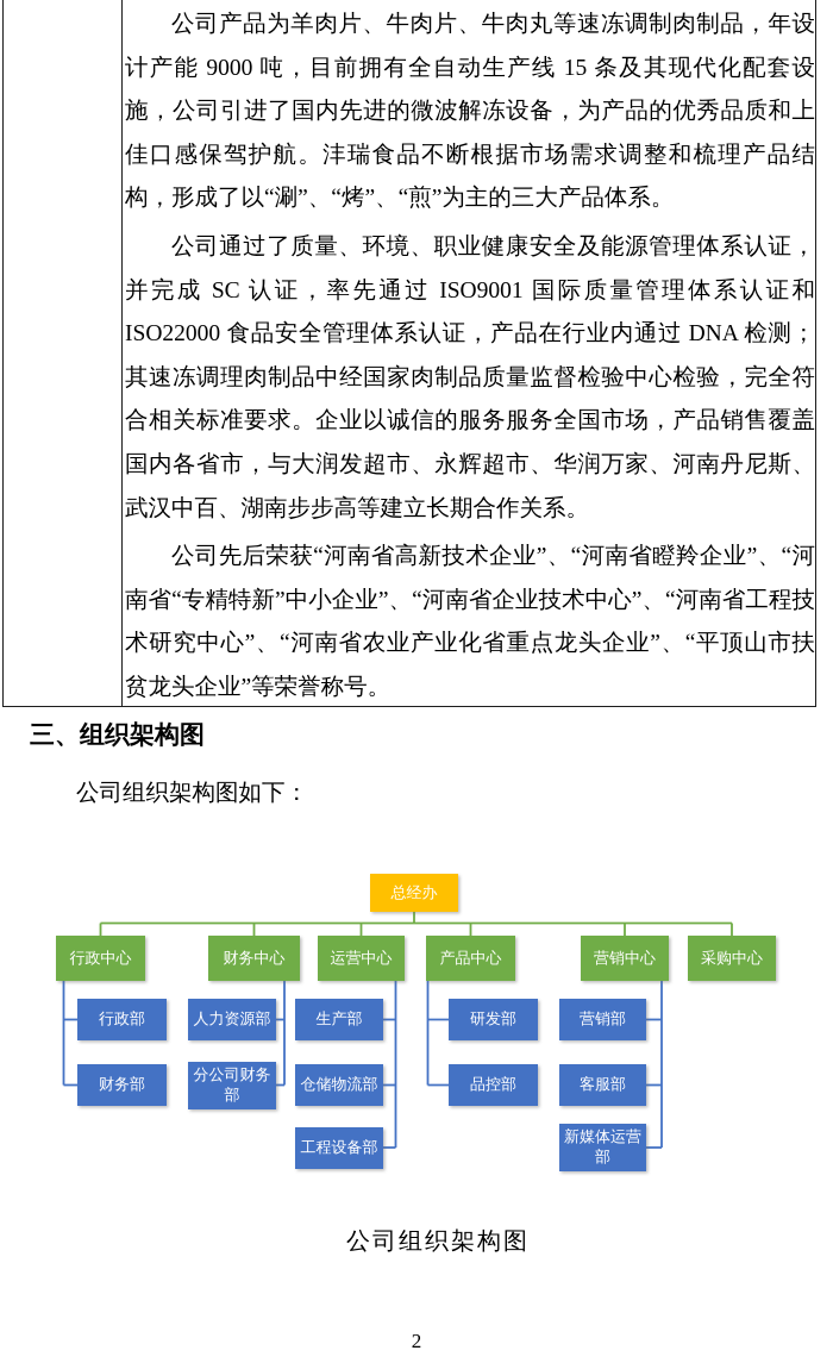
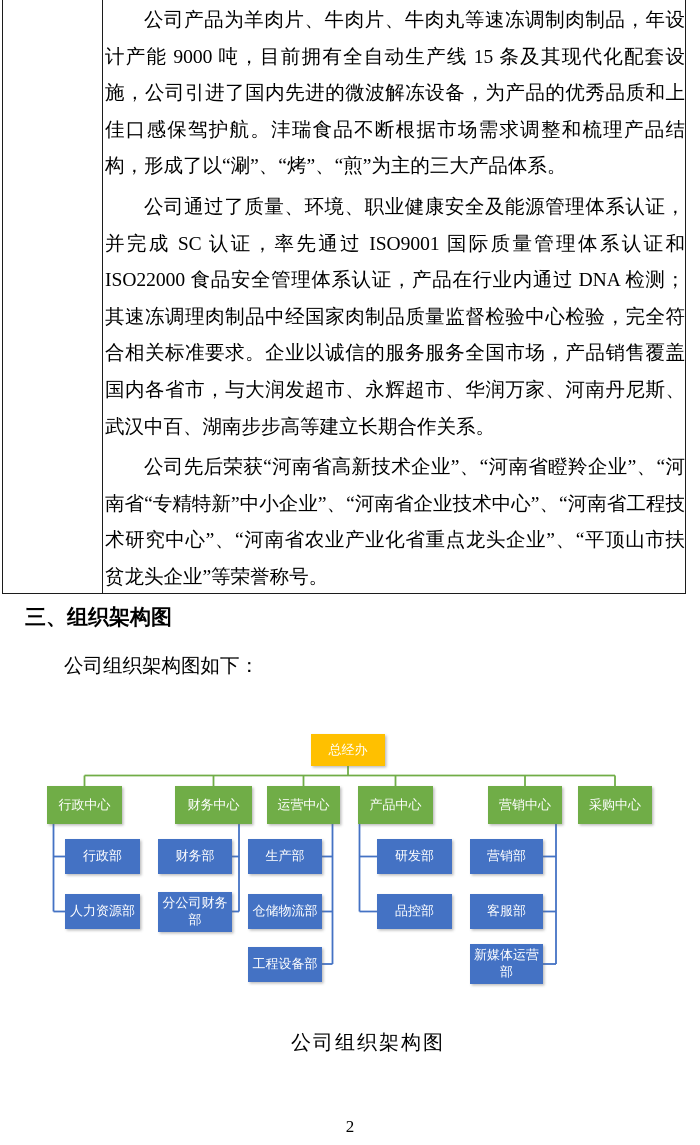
  公司产品为羊肉片、牛肉片、牛肉丸等速冻调制肉制品，年设计产能 9000 吨，目前拥有全自动生产线 15 条及其现代化配套设施，公司引进了国内先进的微波解冻设备，为产品的优秀品质和上佳口感保驾护航。沣瑞食品不断根据市场需求调整和梳理产品结构，形成了以“涮”、“烤”、“煎”为主的三大产品体系。
  公司通过了质量、环境、职业健康安全及能源管理体系认证，并完成 SC 认证，率先通过 ISO9001 国际质量管理体系认证和 ISO22000 食品安全管理体系认证，产品在行业内通过 DNA 检测；其速冻调理肉制品中经国家肉制品质量监督检验中心检验，完全符合相关标准要求。企业以诚信的服务服务全国市场，产品销售覆盖国内各省市，与大润发超市、永辉超市、华润万家、河南丹尼斯、武汉中百、湖南步步高等建立长期合作关系。
  公司先后荣获“河南省高新技术企业”、“河南省瞪羚企业”、“河南省“专精特新”中小企业”、“河南省企业技术中心”、“河南省工程技术研究中心”、“河南省农业产业化省重点龙头企业”、“平顶山市扶贫龙头企业”等荣誉称号。
  三、组织架构图
  公司组织架构图如下：
  总经办
  行政中心
  行政部
- 财务部
+ 人力资源部
  财务中心
- 人力资源部
+ 财务部
  分公司财务部
  运营中心
  生产部
  仓储物流部
  工程设备部
  产品中心
  研发部
  品控部
  营销中心
  营销部
  客服部
  新媒体运营部
  采购中心
  公司组织架构图
  2
